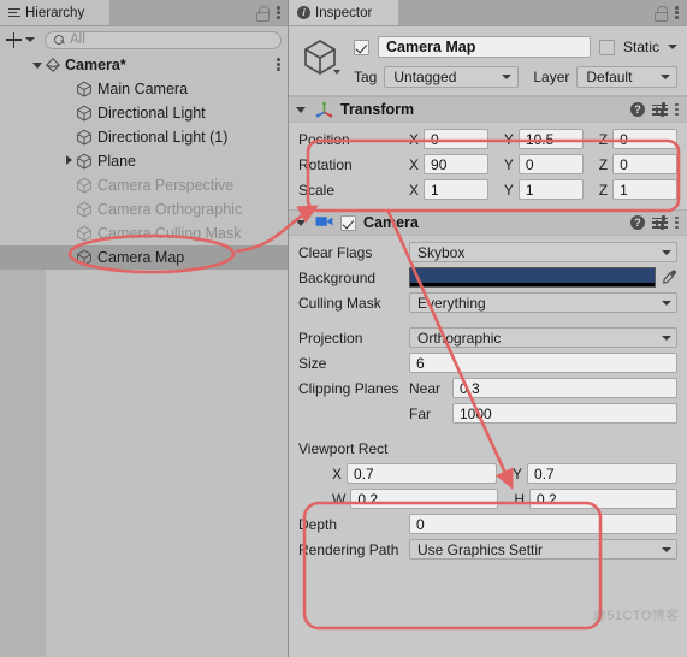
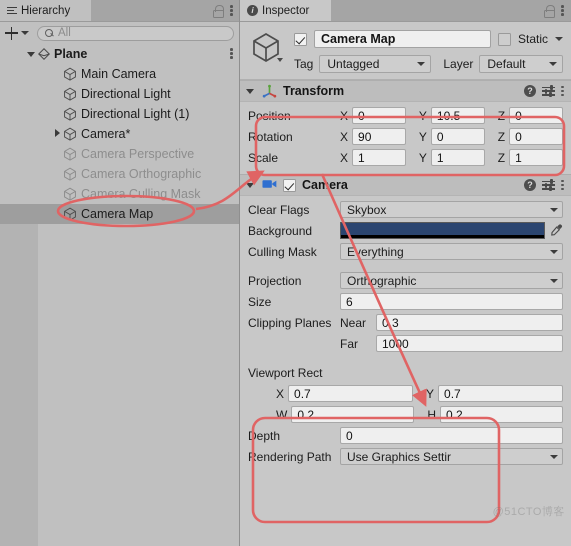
  Hierarchy
  All
- Camera*
+ Plane
  Main Camera
  Directional Light
  Directional Light (1)
- Plane
+ Camera*
  Camera Perspective
  Camera Orthographic
  Camera Culling Mask
  Camera Map
  i
  Inspector
  Camera Map
  Static
  Tag
  Untagged
  Layer
  Default
  Transform
  ?
  Position
  X
  0
  Y
  10.5
  Z
  0
  Rotation
  X
  90
  Y
  0
  Z
  0
  Scale
  X
  1
  Y
  1
  Z
  1
  Camera
  ?
  Clear Flags
  Skybox
  Background
  Culling Mask
  Everything
  Projection
  Orthographic
  Size
  6
  Clipping Planes
  Near
  0.3
  Far
  100
  Viewport Rect
  X
  0.7
  Y
  0.7
  W
  0.2
  H
  0.2
  epth
  0
  endering Path
  Use Graphics Settir
  @51CTO博客
